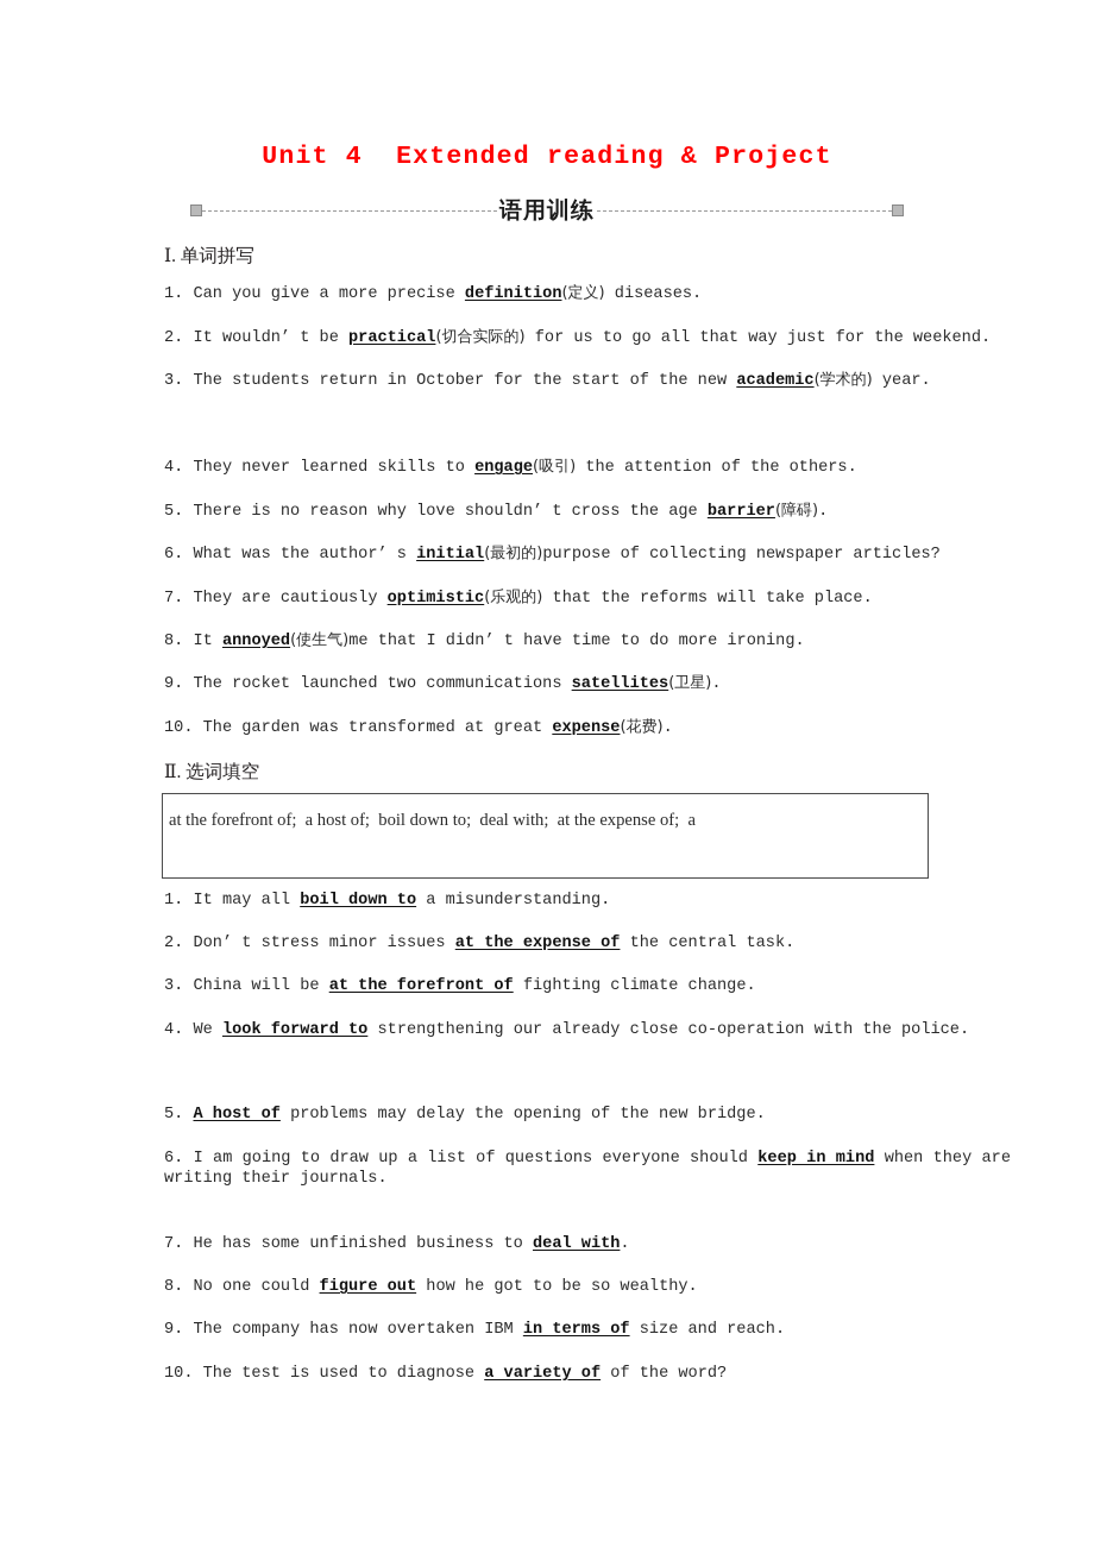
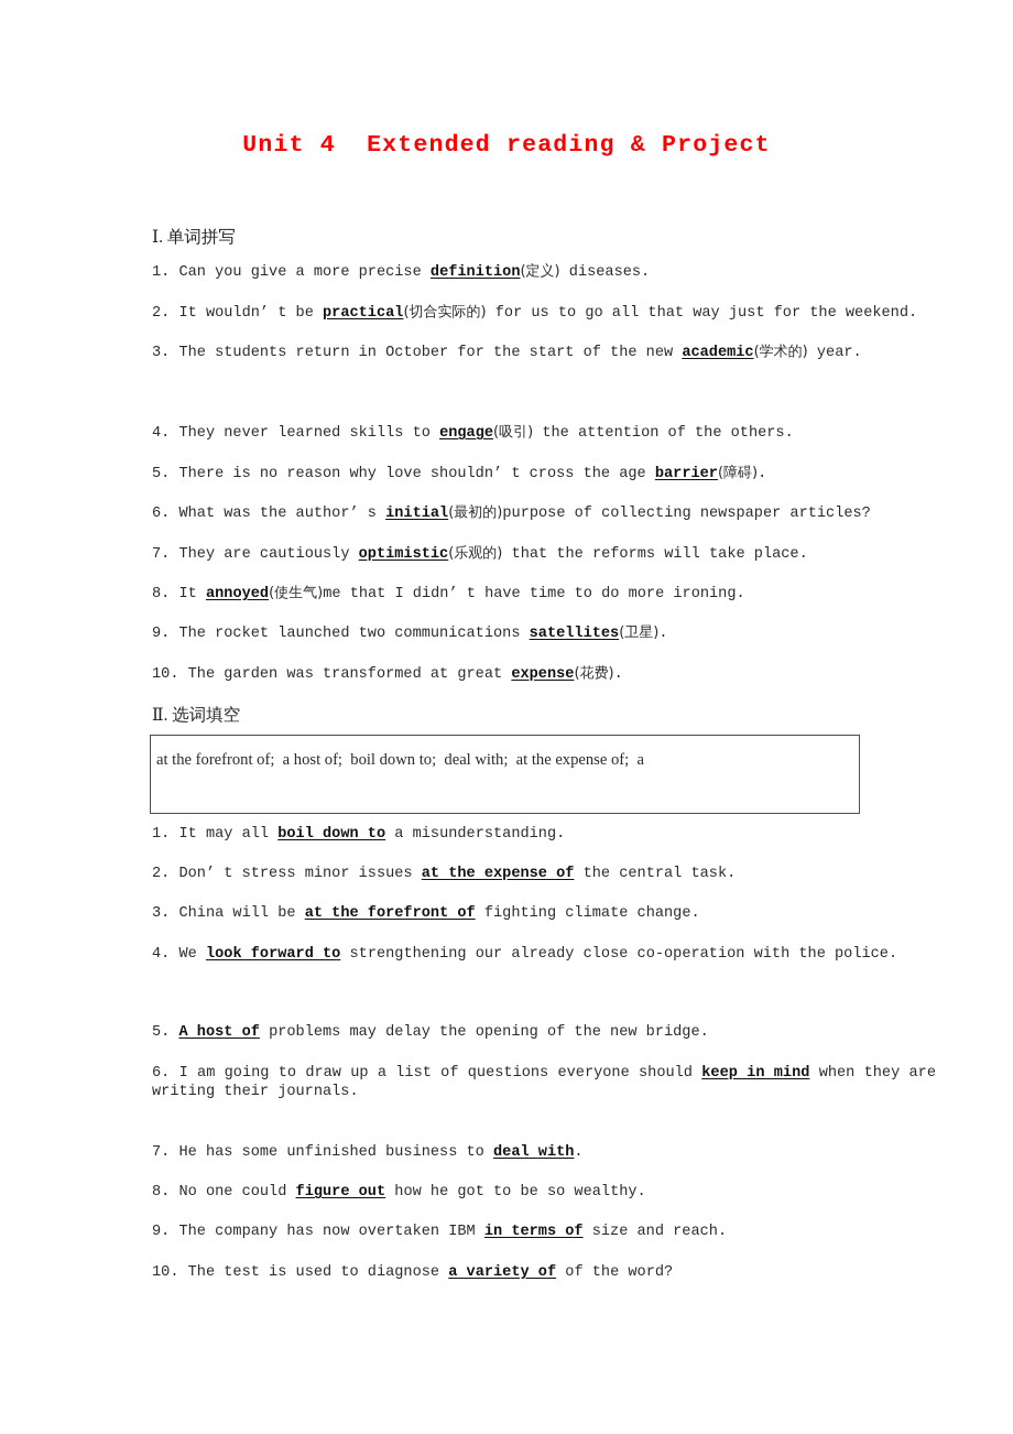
  Unit 4 Extended reading & Project
- 语用训练
  Ⅰ. 单词拼写
  1. Can you give a more precise definition(定义) diseases.
  2. It wouldn’ t be practical(切合实际的) for us to go all that way just for the weekend.
  3. The students return in October for the start of the new academic(学术的) year.
  4. They never learned skills to engage(吸引) the attention of the others.
  5. There is no reason why love shouldn’ t cross the age barrier(障碍).
  6. What was the author’ s initial(最初的)purpose of collecting newspaper articles?
  7. They are cautiously optimistic(乐观的) that the reforms will take place.
  8. It annoyed(使生气)me that I didn’ t have time to do more ironing.
  9. The rocket launched two communications satellites(卫星).
  10. The garden was transformed at great expense(花费).
  Ⅱ. 选词填空
  at the forefront of; a host of; boil down to; deal with; at the expense of; a
  1. It may all boil down to a misunderstanding.
  2. Don’ t stress minor issues at the expense of the central task.
  3. China will be at the forefront of fighting climate change.
  4. We look forward to strengthening our already close co-operation with the police.
  5. A host of problems may delay the opening of the new bridge.
  6. I am going to draw up a list of questions everyone should keep in mind when they are writing their journals.
  7. He has some unfinished business to deal with.
  8. No one could figure out how he got to be so wealthy.
  9. The company has now overtaken IBM in terms of size and reach.
  10. The test is used to diagnose a variety of of the word?
